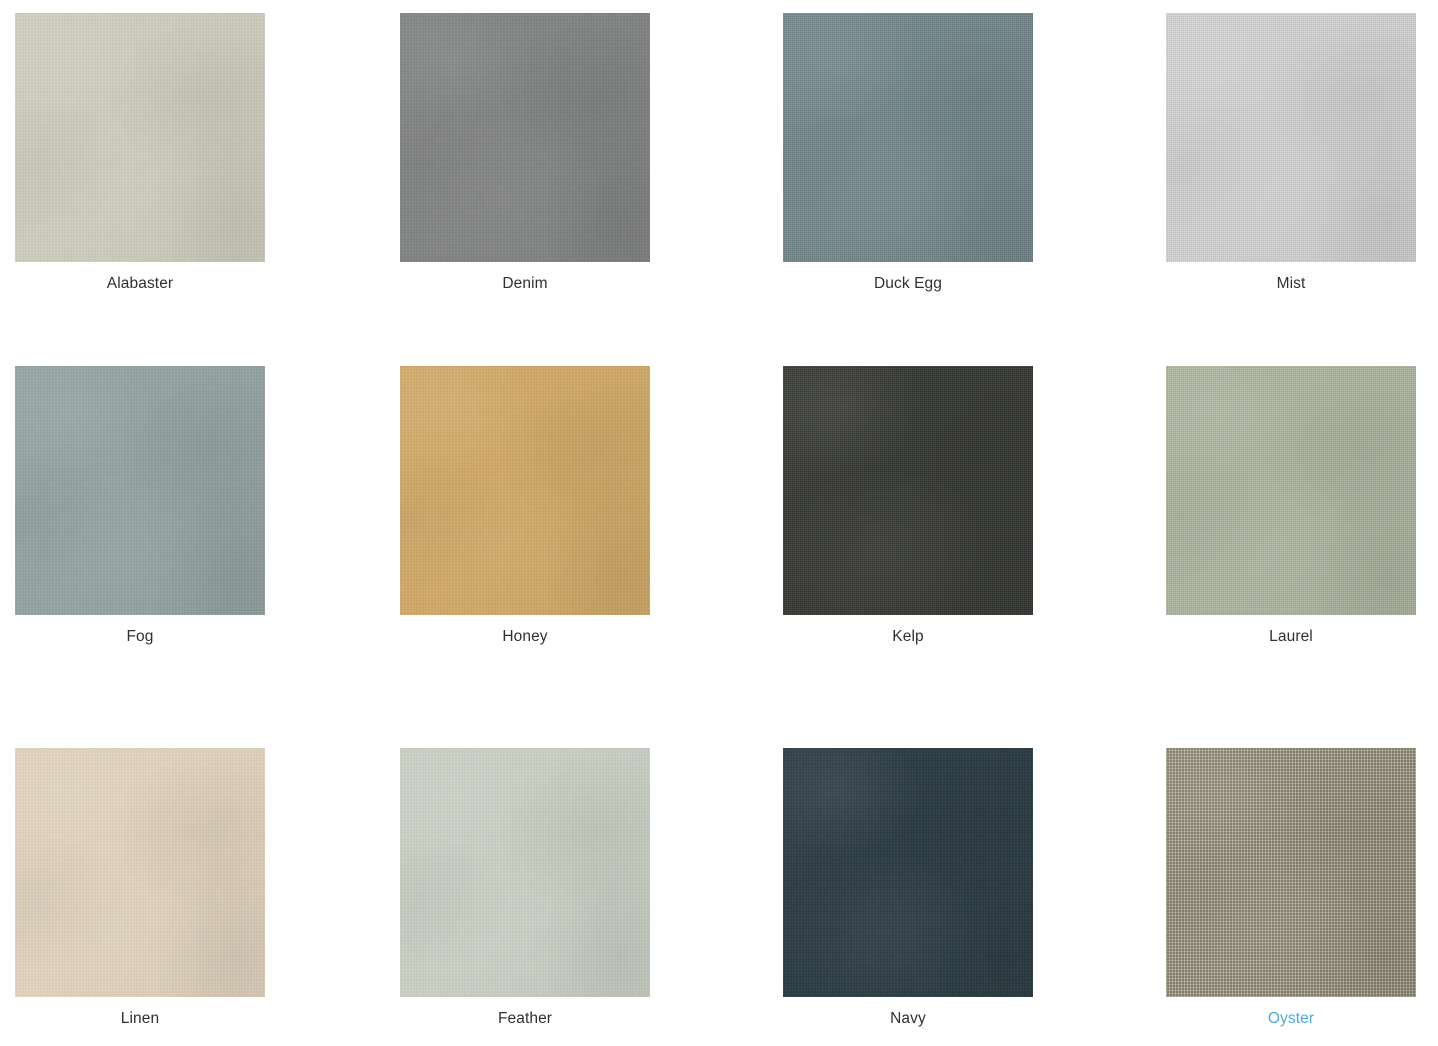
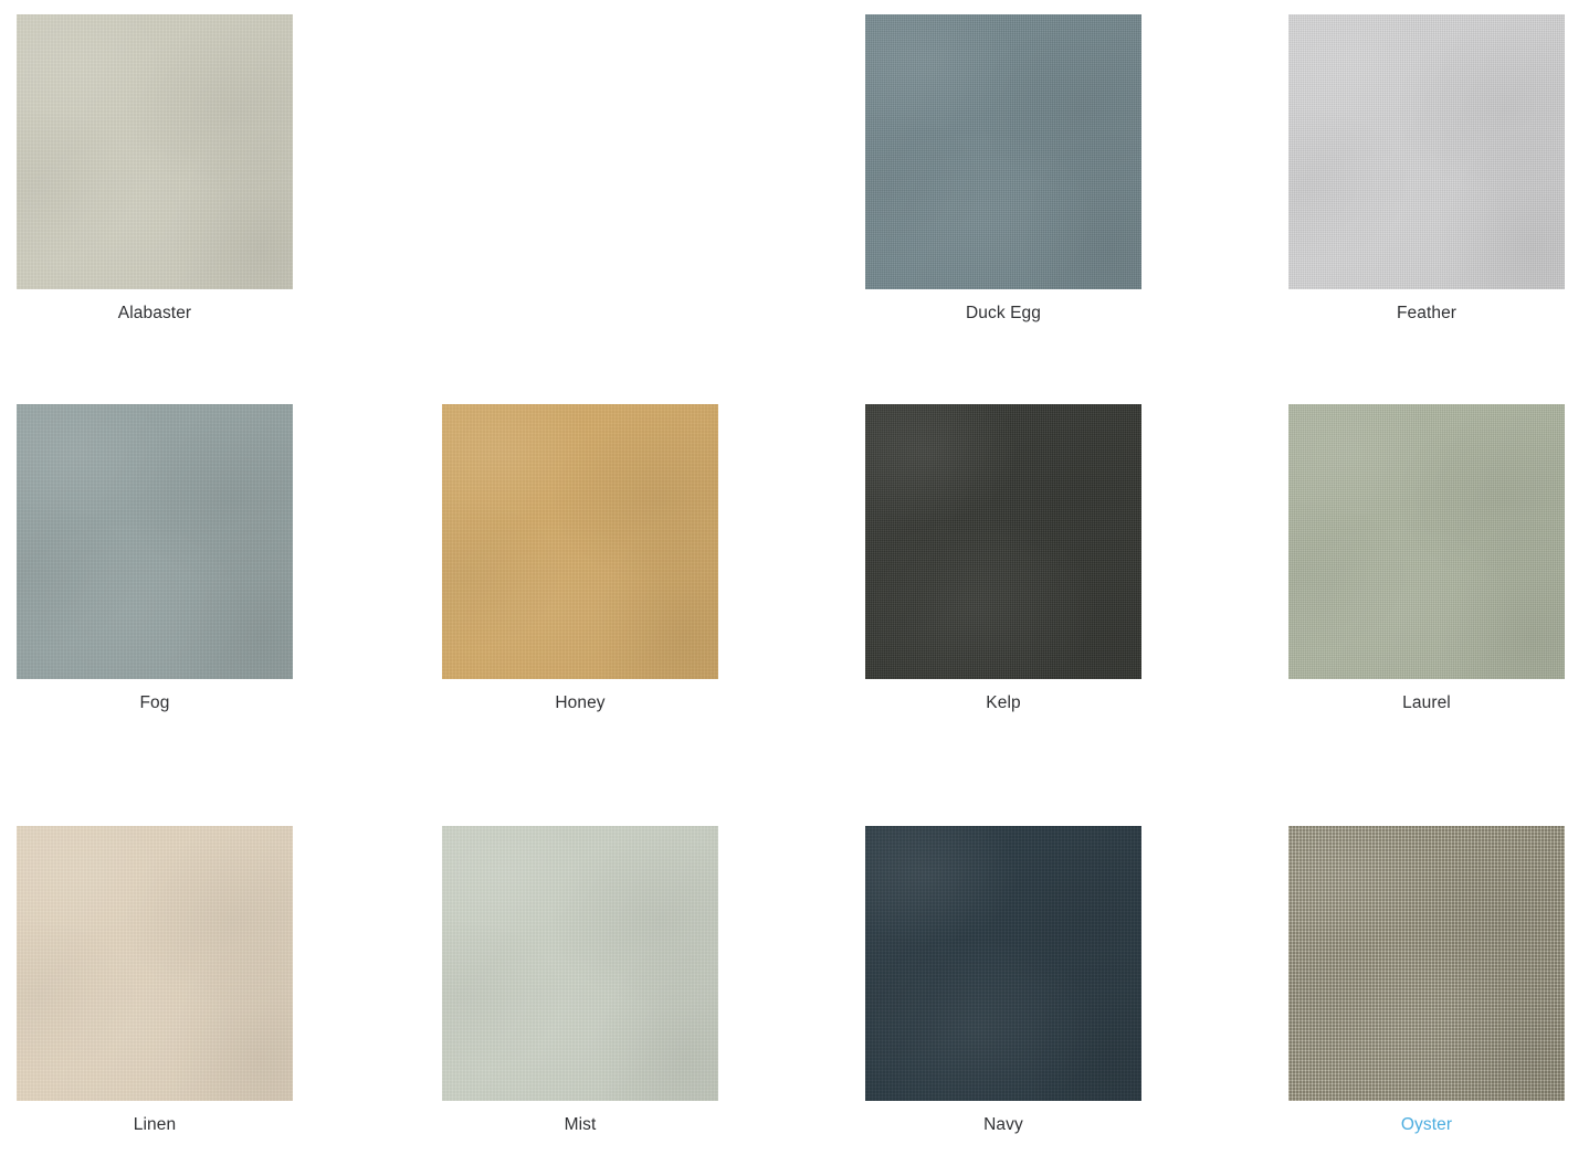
  Alabaster
- Denim
  Duck Egg
- Mist
+ Feather
  Fog
  Honey
  Kelp
  Laurel
  Linen
- Feather
+ Mist
  Navy
  Oyster
